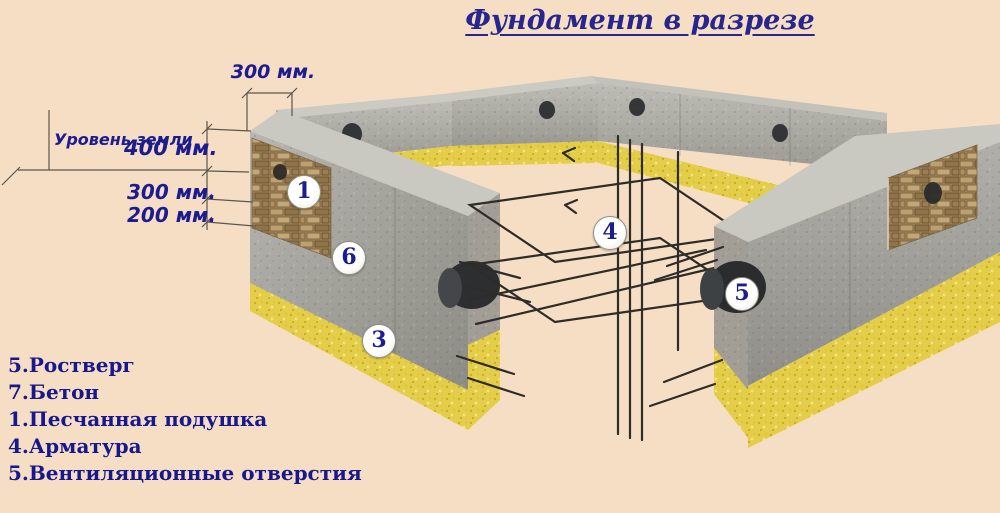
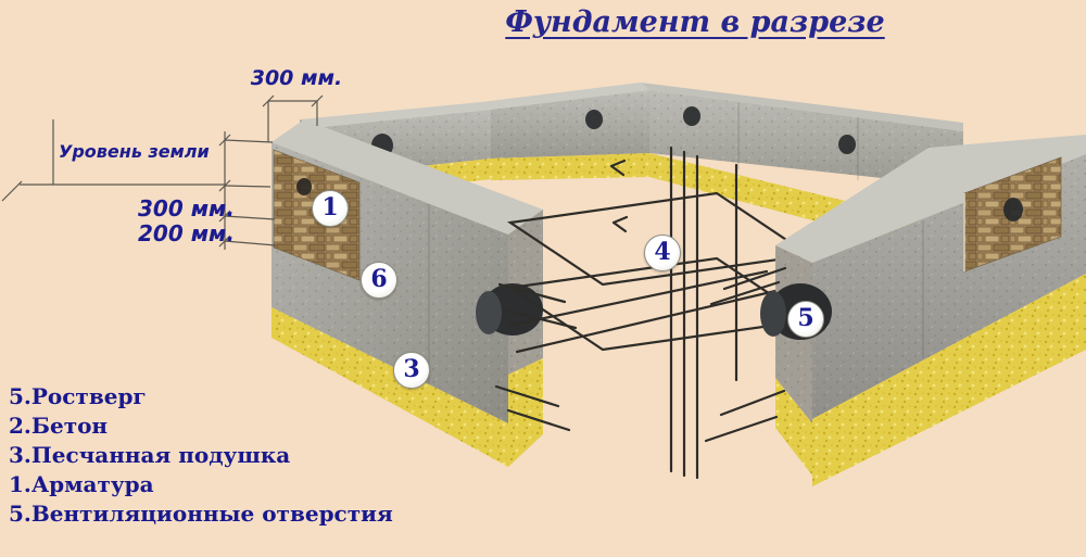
  Фундамент в разрезе
  300 мм.
  Уровень земли
- 400 мм.
  300 мм.
  200 мм.
  1
  6
  3
  4
  5
  5.Ростверг
- 7.Бетон
+ 2.Бетон
- 1.Песчанная подушка
+ 3.Песчанная подушка
- 4.Арматура
+ 1.Арматура
  5.Вентиляционные отверстия
